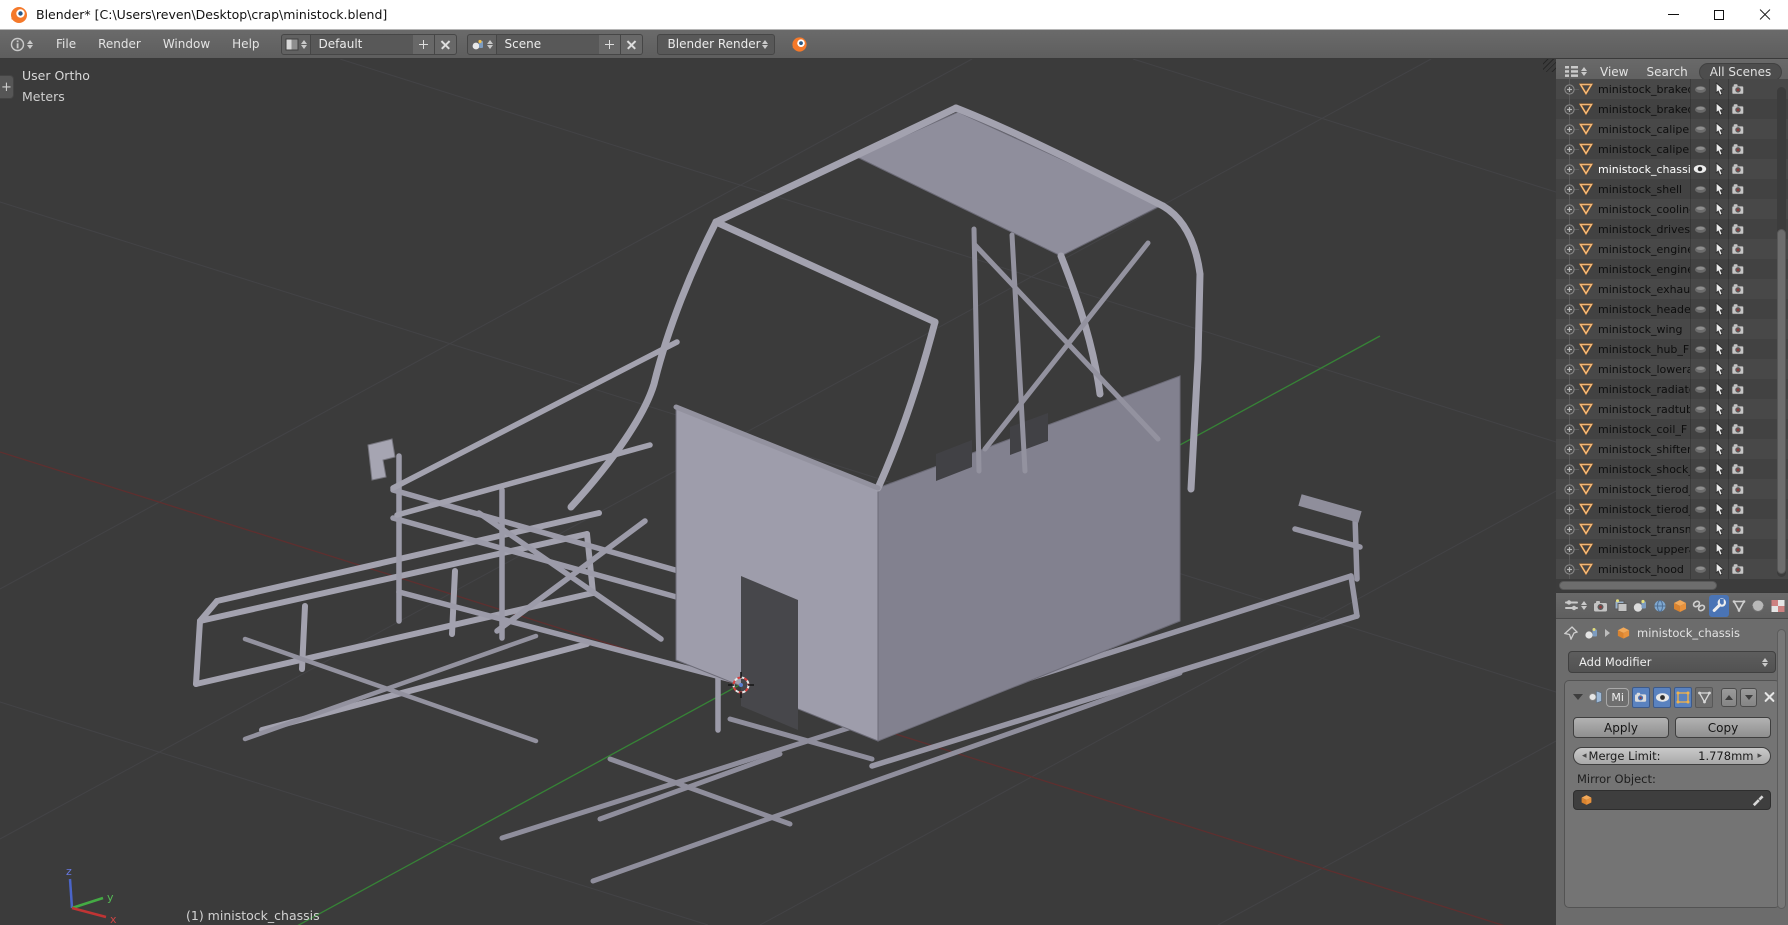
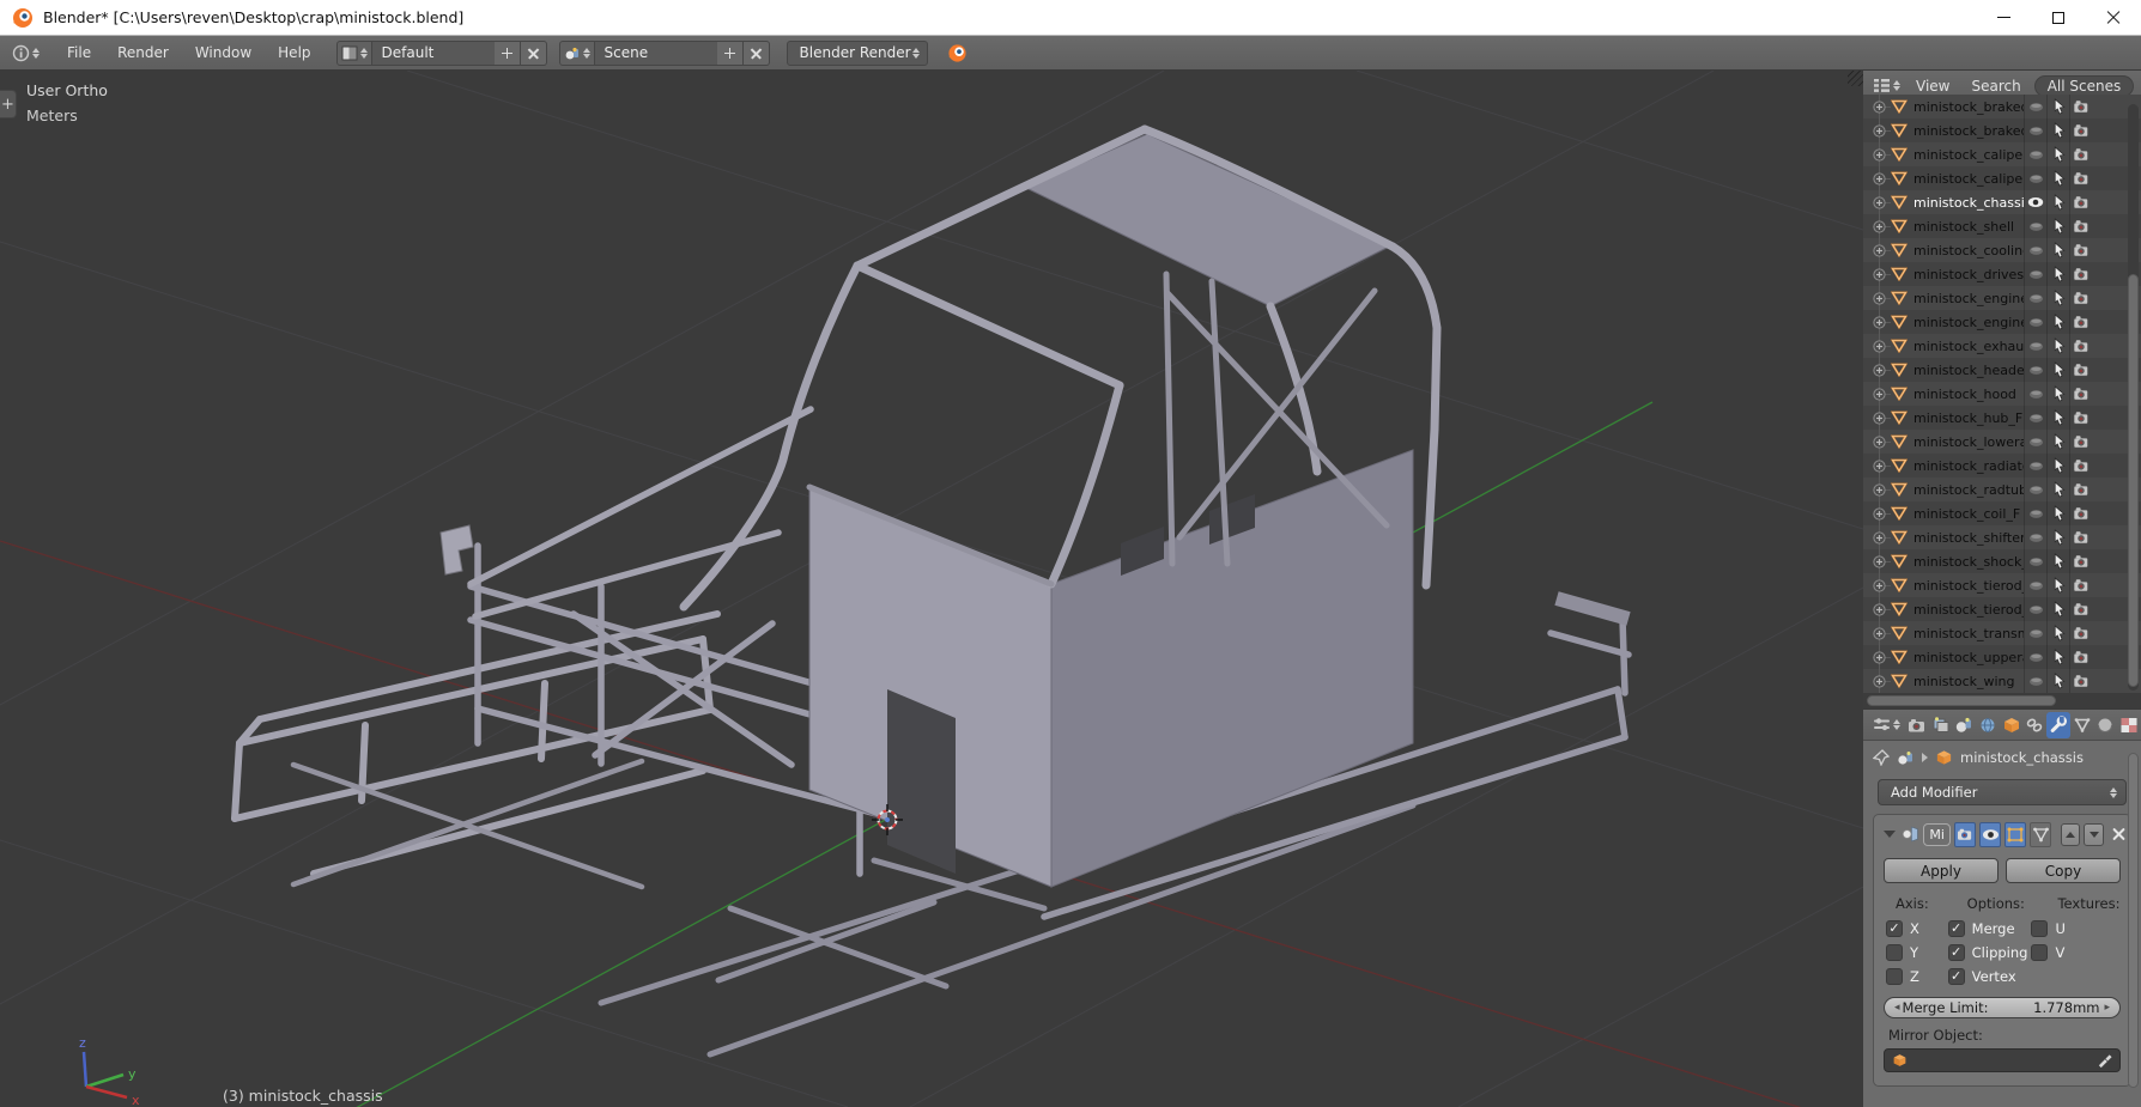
  Blender* [C:\Users\reven\Desktop\crap\ministock.blend]
  File
  Render
  Window
  Help
  Default
  Scene
  Blender Render
  User Ortho
  Meters
- (1) ministock_chassis
+ (3) ministock_chassis
  z
  y
  x
  +
  View
  Search
  All Scenes
  ministock_brake
  ministock_brake
  ministock_calipe
  ministock_calipe
  ministock_chassi
  ministock_shell
  ministock_coolin
  ministock_drives
  ministock_engin
  ministock_engin
  ministock_exhau
  ministock_heade
- ministock_wing
+ ministock_hood
  ministock_hub_F
  ministock_lowera
  ministock_radiat
  ministock_radtub
  ministock_coil_F
  ministock_shifter
  ministock_shock
  ministock_tierod
  ministock_tierod
  ministock_trans
  ministock_upper
- ministock_hood
+ ministock_wing
  ministock_chassis
  Add Modifier
  Mi
  Apply
  Copy
+ Axis:
+ X
+ Y
+ Z
+ Options:
+ Merge
+ Clipping
+ Vertex
+ Textures:
+ U
+ V
  ◂
  Merge Limit:
  1.778mm
  ▸
  Mirror Object:
